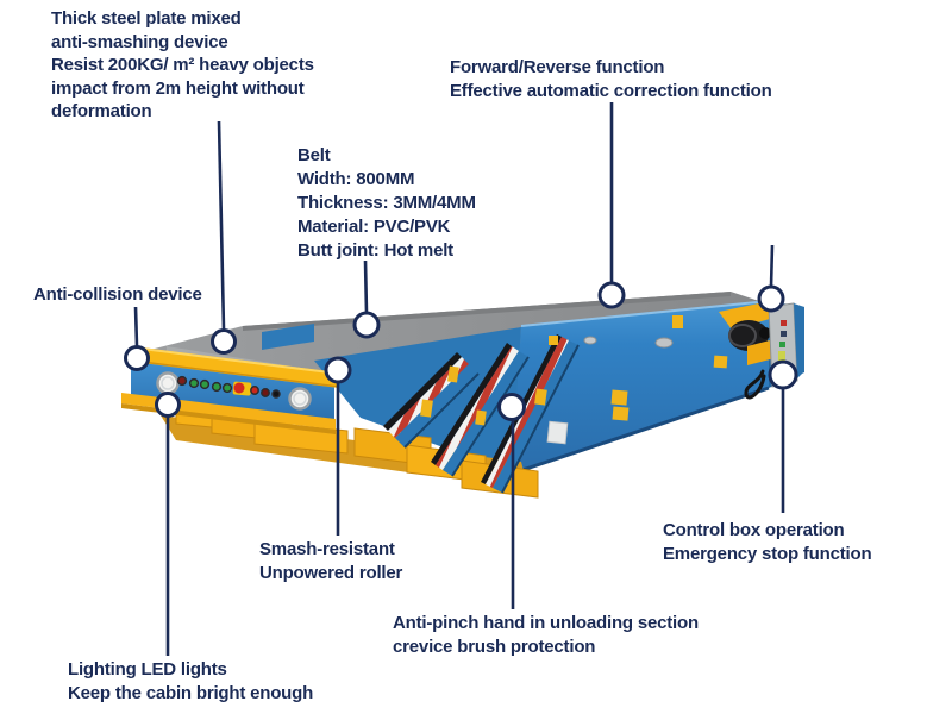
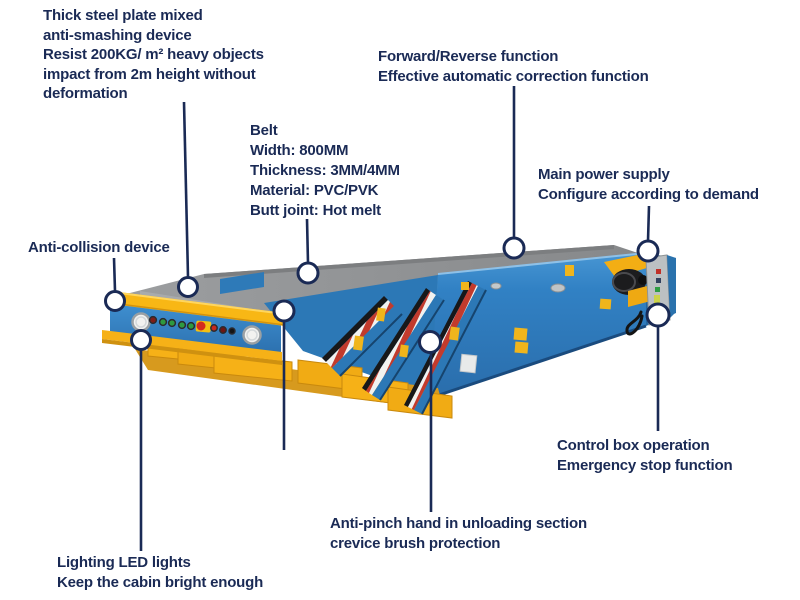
  Thick steel plate mixed
  anti-smashing device
  Resist 200KG/ m² heavy objects
  impact from 2m height without
  deformation
  Belt
  Width: 800MM
  Thickness: 3MM/4MM
  Material: PVC/PVK
  Butt joint: Hot melt
  Forward/Reverse function
  Effective automatic correction function
+ Main power supply
+ Configure according to demand
  Anti-collision device
- Smash-resistant
- Unpowered roller
  Control box operation
  Emergency stop function
  Anti-pinch hand in unloading section
  crevice brush protection
  Lighting LED lights
  Keep the cabin bright enough
